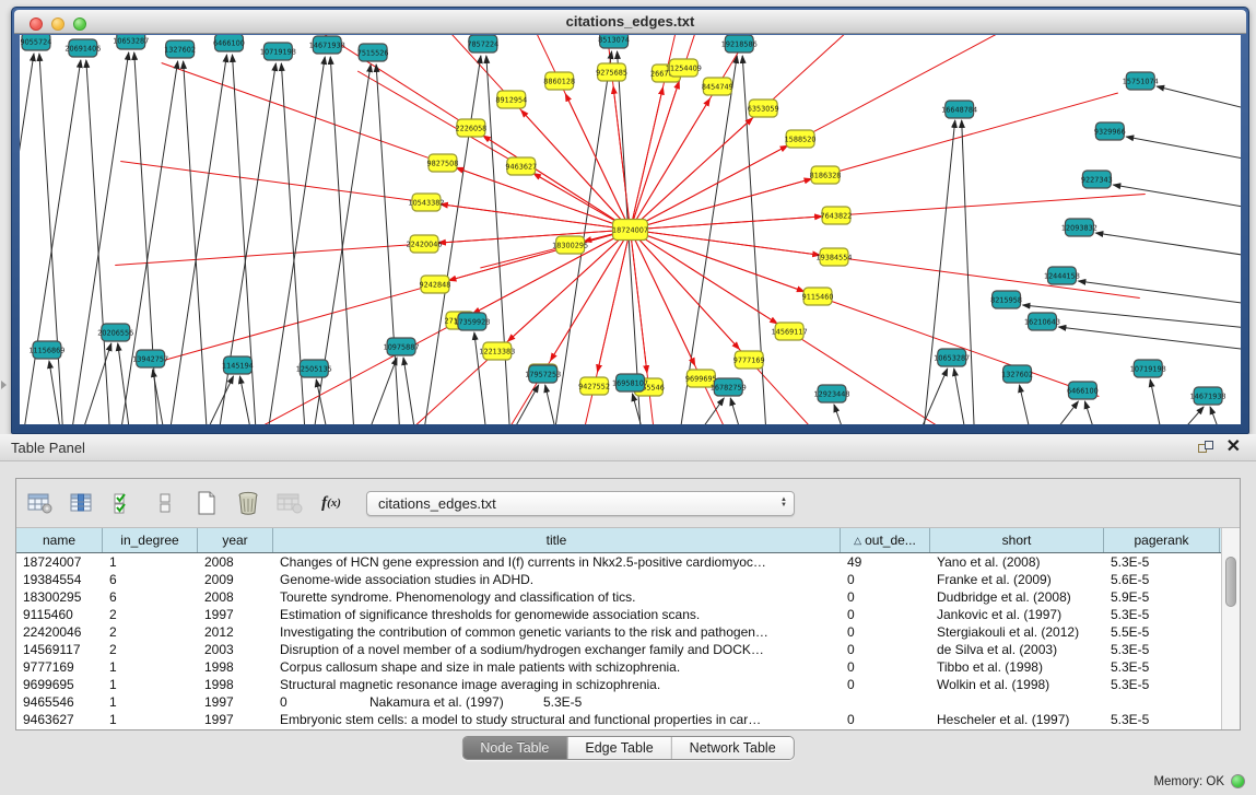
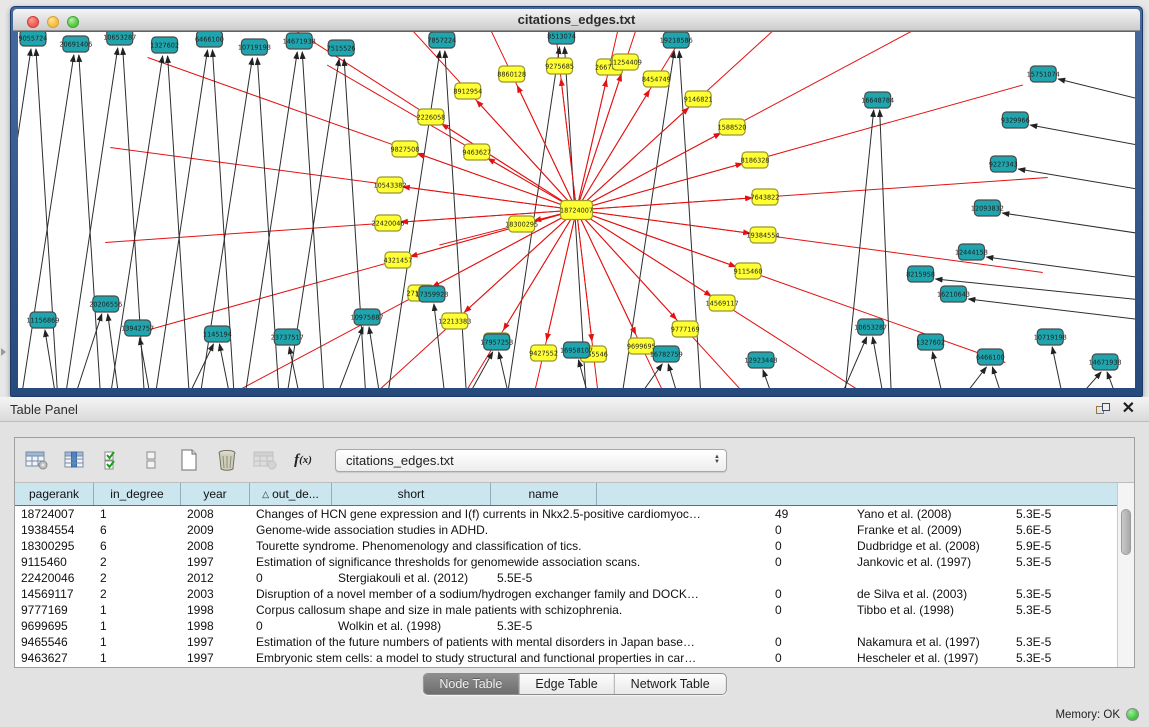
  citations_edges.txt
  18724007
  9427552
  12213383
- 9242848
+ 4321457
  22420046
  10543382
  9827508
  2226058
  8912954
  8860128
  9275685
  8454749
- 6353059
+ 9146821
  1588520
  8186328
  7643822
  19384554
  9115460
  14569117
  9777169
  9699695
  18300295
  11254409
  9463627
  9055724
  20691406
  10653287
  1327602
  6466100
  10719198
  14671938
  7515526
  7857224
  8513074
  19218586
  15751074
  9329966
  9227343
  12093832
  12444158
  16210643
  8215958
  16648784
  11156869
  20206556
  13942757
  1145194
- 12505135
+ 23737517
  10975887
  17359928
  17957253
  16958107
  16782759
  12923448
  10653287
  1327602
  6466100
  10719198
  14671938
  Table Panel
  ✕
  f
  (x)
  citations_edges.txt
- name
+ pagerank
  in_degree
  year
- title
  △
  out_de...
  short
- pagerank
+ name
  18724007
  1
  2008
  Changes of HCN gene expression and I(f) currents in Nkx2.5-positive cardiomyoc…
  49
  Yano et al. (2008)
  5.3E-5
  19384554
  6
  2009
  Genome-wide association studies in ADHD.
  0
  Franke et al. (2009)
  5.6E-5
  18300295
  6
  2008
  Tourette syndrome. Phenomenology and classification of tics.
  0
  Dudbridge et al. (2008)
  5.9E-5
  9115460
  2
  1997
  Estimation of significance thresholds for genomewide association scans.
  0
  Jankovic et al. (1997)
  5.3E-5
  22420046
  2
  2012
- Investigating the contribution of common genetic variants to the risk and pathogen…
  0
  Stergiakouli et al. (2012)
  5.5E-5
  14569117
  2
  2003
  Disruption of a novel member of a sodium/hydrogen exchanger family and DOCK…
  0
  de Silva et al. (2003)
  5.3E-5
  9777169
  1
  1998
  Corpus callosum shape and size in male patients with schizophrenia.
  0
  Tibbo et al. (1998)
  5.3E-5
  9699695
  1
  1998
- Structural magnetic resonance image averaging in schizophrenia.
  0
  Wolkin et al. (1998)
  5.3E-5
  9465546
  1
  1997
+ Estimation of the future numbers of patients with mental disorders in Japan base…
  0
  Nakamura et al. (1997)
  5.3E-5
  9463627
  1
  1997
  Embryonic stem cells: a model to study structural and functional properties in car…
  0
  Hescheler et al. (1997)
  5.3E-5
  Node Table
  Edge Table
  Network Table
  Memory: OK
